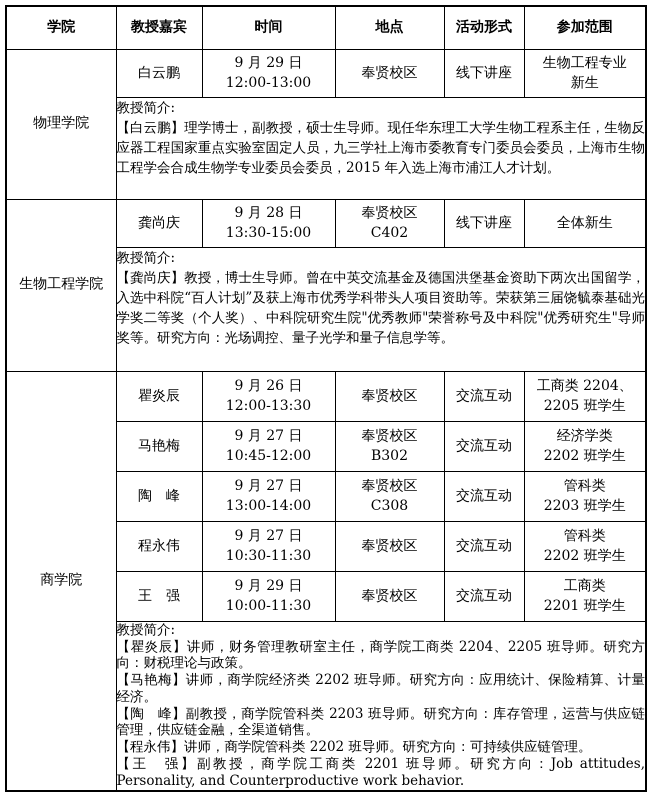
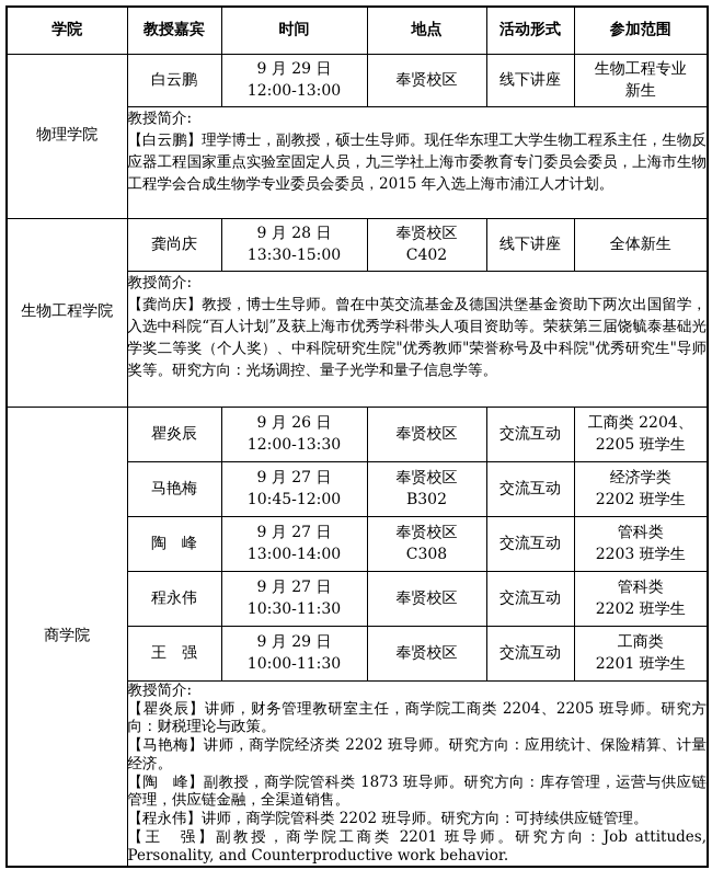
  学院	教授嘉宾	时间	地点	活动形式	参加范围
  物理学院	白云鹏	9 月 29 日 12:00-13:00	奉贤校区	线下讲座	生物工程专业 新生
  教授简介: 【白云鹏】理学博士，副教授，硕士生导师。现任华东理工大学生物工程系主任，生物反应器工程国家重点实验室固定人员，九三学社上海市委教育专门委员会委员，上海市生物工程学会合成生物学专业委员会委员，2015 年入选上海市浦江人才计划。
  生物工程学院	龚尚庆	9 月 28 日 13:30-15:00	奉贤校区 C402	线下讲座	全体新生
  教授简介: 【龚尚庆】教授，博士生导师。曾在中英交流基金及德国洪堡基金资助下两次出国留学，入选中科院“百人计划”及获上海市优秀学科带头人项目资助等。荣获第三届饶毓泰基础光学奖二等奖（个人奖）、中科院研究生院"优秀教师"荣誉称号及中科院"优秀研究生"导师奖等。研究方向：光场调控、量子光学和量子信息学等。
  商学院	瞿炎辰	9 月 26 日 12:00-13:30	奉贤校区	交流互动	工商类 2204、 2205 班学生
  马艳梅	9 月 27 日 10:45-12:00	奉贤校区 B302	交流互动	经济学类 2202 班学生
  陶 峰	9 月 27 日 13:00-14:00	奉贤校区 C308	交流互动	管科类 2203 班学生
  程永伟	9 月 27 日 10:30-11:30	奉贤校区	交流互动	管科类 2202 班学生
  王 强	9 月 29 日 10:00-11:30	奉贤校区	交流互动	工商类 2201 班学生
- 教授简介: 【瞿炎辰】讲师，财务管理教研室主任，商学院工商类 2204、2205 班导师。研究方向：财税理论与政策。 【马艳梅】讲师，商学院经济类 2202 班导师。研究方向：应用统计、保险精算、计量经济。 【陶 峰】副教授，商学院管科类 2203 班导师。研究方向：库存管理，运营与供应链管理，供应链金融，全渠道销售。 【程永伟】讲师，商学院管科类 2202 班导师。研究方向：可持续供应链管理。 【王 强】副教授，商学院工商类 2201 班导师。研究方向：Job attitudes, Personality, and Counterproductive work behavior.
+ 教授简介: 【瞿炎辰】讲师，财务管理教研室主任，商学院工商类 2204、2205 班导师。研究方向：财税理论与政策。 【马艳梅】讲师，商学院经济类 2202 班导师。研究方向：应用统计、保险精算、计量经济。 【陶 峰】副教授，商学院管科类 1873 班导师。研究方向：库存管理，运营与供应链管理，供应链金融，全渠道销售。 【程永伟】讲师，商学院管科类 2202 班导师。研究方向：可持续供应链管理。 【王 强】副教授，商学院工商类 2201 班导师。研究方向：Job attitudes, Personality, and Counterproductive work behavior.
